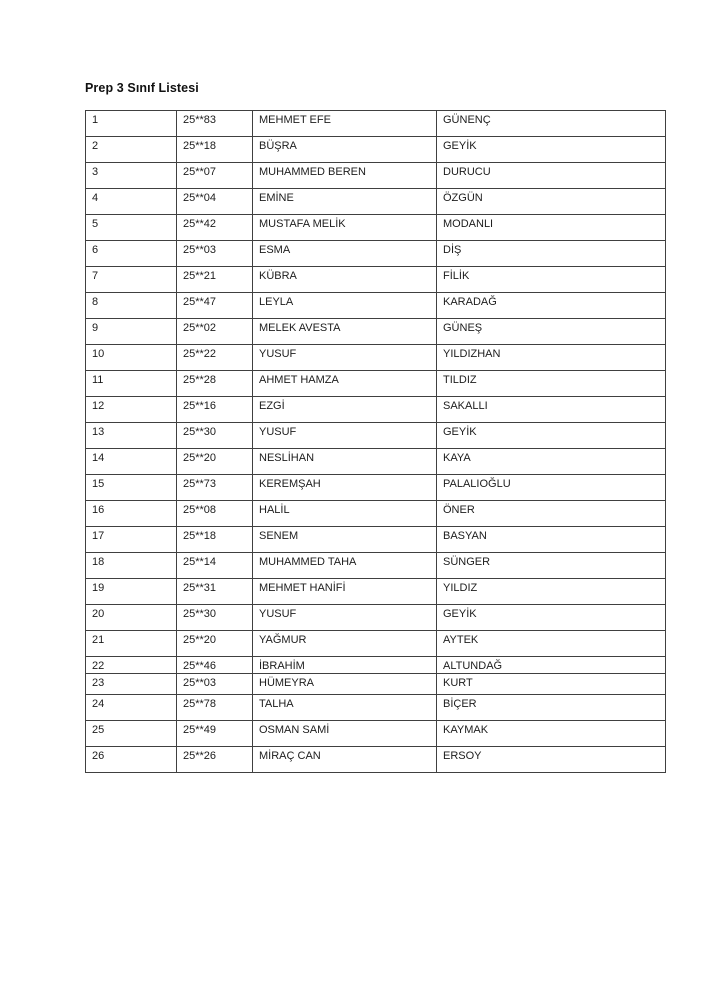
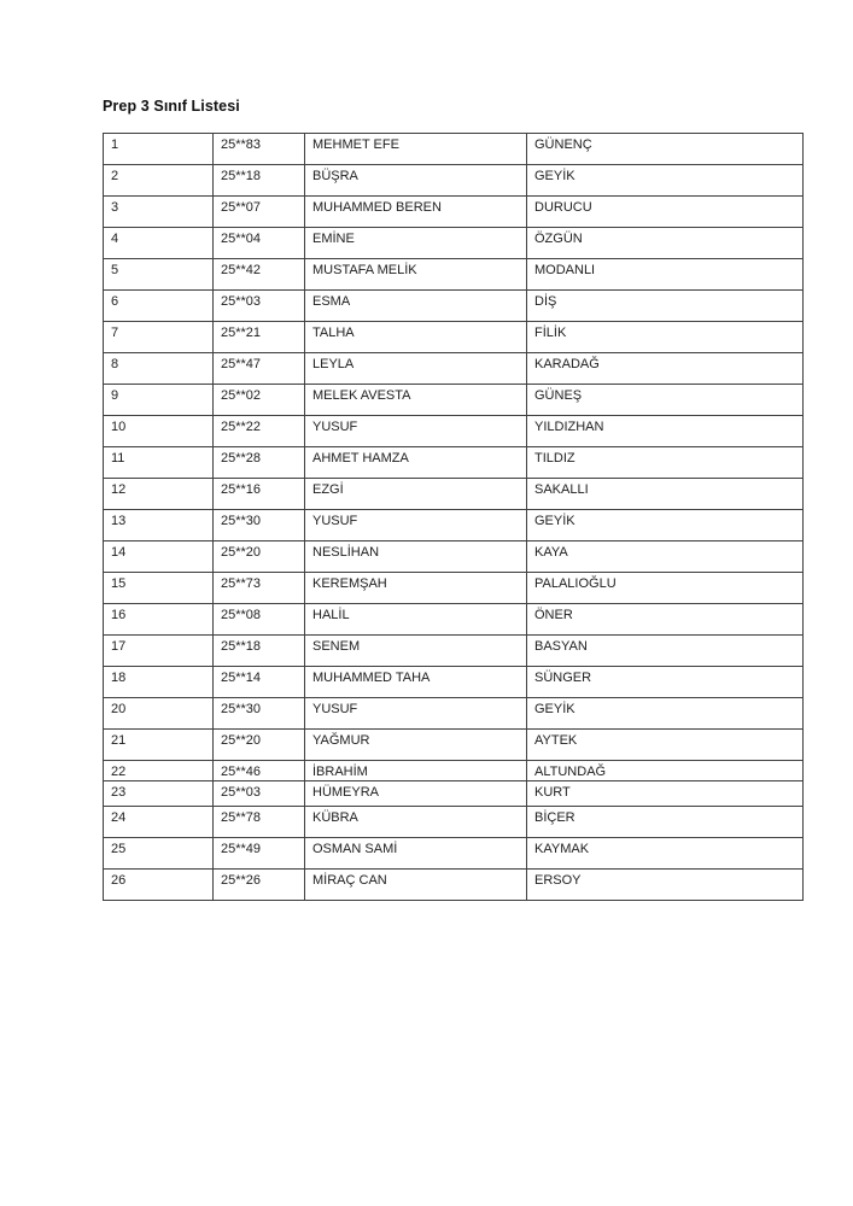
  Prep 3 Sınıf Listesi
  1	25**83	MEHMET EFE	GÜNENÇ
  2	25**18	BÜŞRA	GEYİK
  3	25**07	MUHAMMED BEREN	DURUCU
  4	25**04	EMİNE	ÖZGÜN
  5	25**42	MUSTAFA MELİK	MODANLI
  6	25**03	ESMA	DİŞ
- 7	25**21	KÜBRA	FİLİK
+ 7	25**21	TALHA	FİLİK
  8	25**47	LEYLA	KARADAĞ
  9	25**02	MELEK AVESTA	GÜNEŞ
  10	25**22	YUSUF	YILDIZHAN
  11	25**28	AHMET HAMZA	TILDIZ
  12	25**16	EZGİ	SAKALLI
  13	25**30	YUSUF	GEYİK
  14	25**20	NESLİHAN	KAYA
  15	25**73	KEREMŞAH	PALALIOĞLU
  16	25**08	HALİL	ÖNER
  17	25**18	SENEM	BASYAN
  18	25**14	MUHAMMED TAHA	SÜNGER
- 19	25**31	MEHMET HANİFİ	YILDIZ
  20	25**30	YUSUF	GEYİK
  21	25**20	YAĞMUR	AYTEK
  22	25**46	İBRAHİM	ALTUNDAĞ
  23	25**03	HÜMEYRA	KURT
- 24	25**78	TALHA	BİÇER
+ 24	25**78	KÜBRA	BİÇER
  25	25**49	OSMAN SAMİ	KAYMAK
  26	25**26	MİRAÇ CAN	ERSOY
